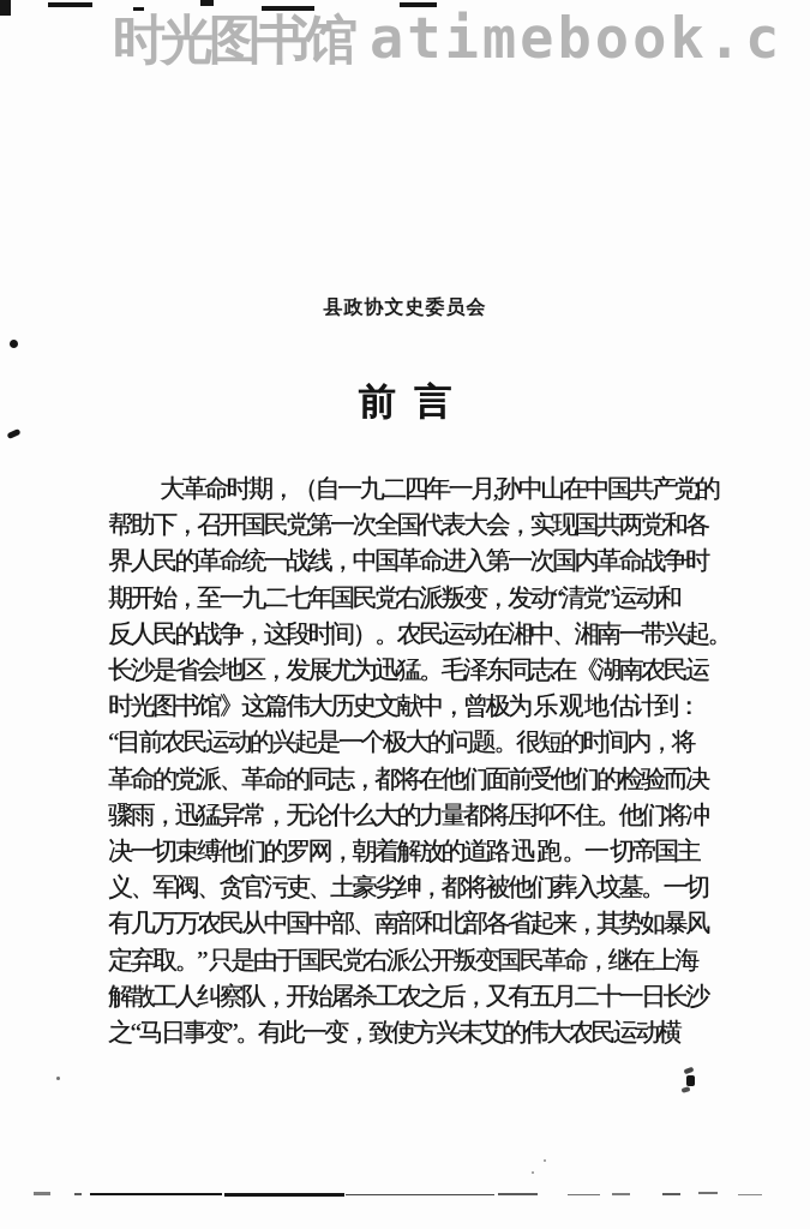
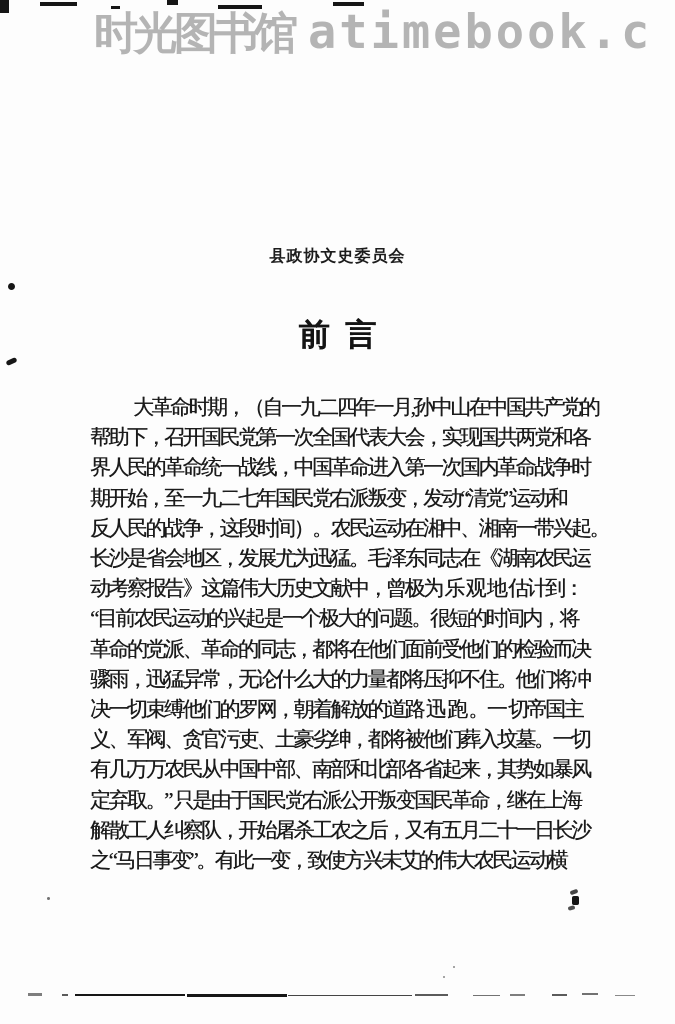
  时光图书馆 atimebook.c
  县政协文史委员会
  前 言
  大革命时期，（自一九二四年一月,孙中山在中国共产党的
  帮助下，召开国民党第一次全国代表大会，实现国共两党和各
  界人民的革命统一战线，中国革命进入第一次国内革命战争时
  期开始，至一九二七年国民党右派叛变，发动“清党”运动和
  反人民的战争，这段时间）。农民运动在湘中、湘南一带兴起。
  长沙是省会地区，发展尤为迅猛。毛泽东同志在《湖南农民运
- 时光图书馆》这篇伟大历史文献中，曾极为 乐 观 地 估计到：
+ 动考察报告》这篇伟大历史文献中，曾极为 乐 观 地 估计到：
  “目前农民运动的兴起是一个极大的问题。很短的时间内，将
  革命的党派、革命的同志，都将在他们面前受他们的检验而决
  骤雨，迅猛异常，无论什么大的力量都将压抑不住。他们将冲
  决一切束缚他们的罗网，朝着解放的道路 迅 跑 。一 切帝国主
  义、军阀、贪官污吏、土豪劣绅，都将被他们葬入坟墓。一切
  有几万万农民从中国中部、南部和北部各省起来，其势如暴风
  定弃取。” 只是由于国民党右派公开叛变国民革命，继在上海
  解散工人纠察队，开始屠杀工农之后，又有五月二十一日长沙
  之“马日事变”。有此一变，致使方兴未艾的伟大农民运动横
